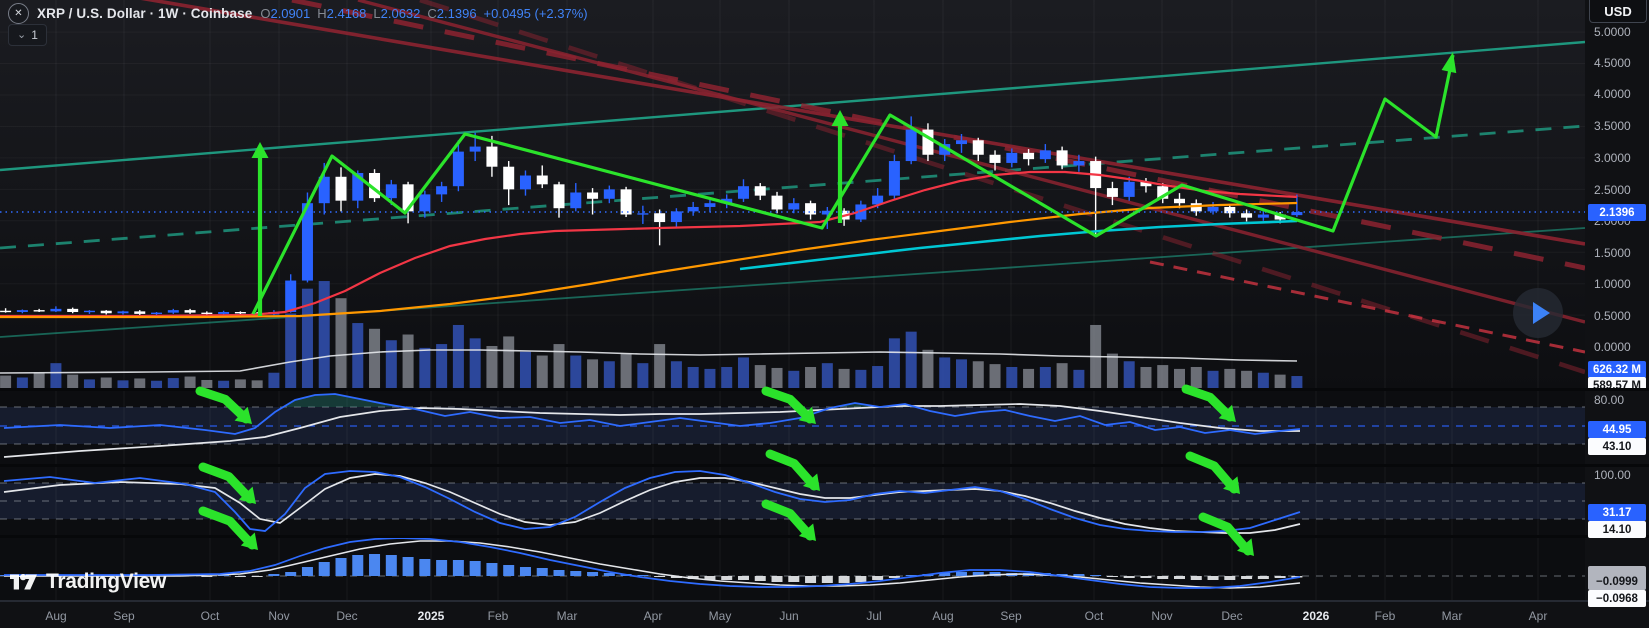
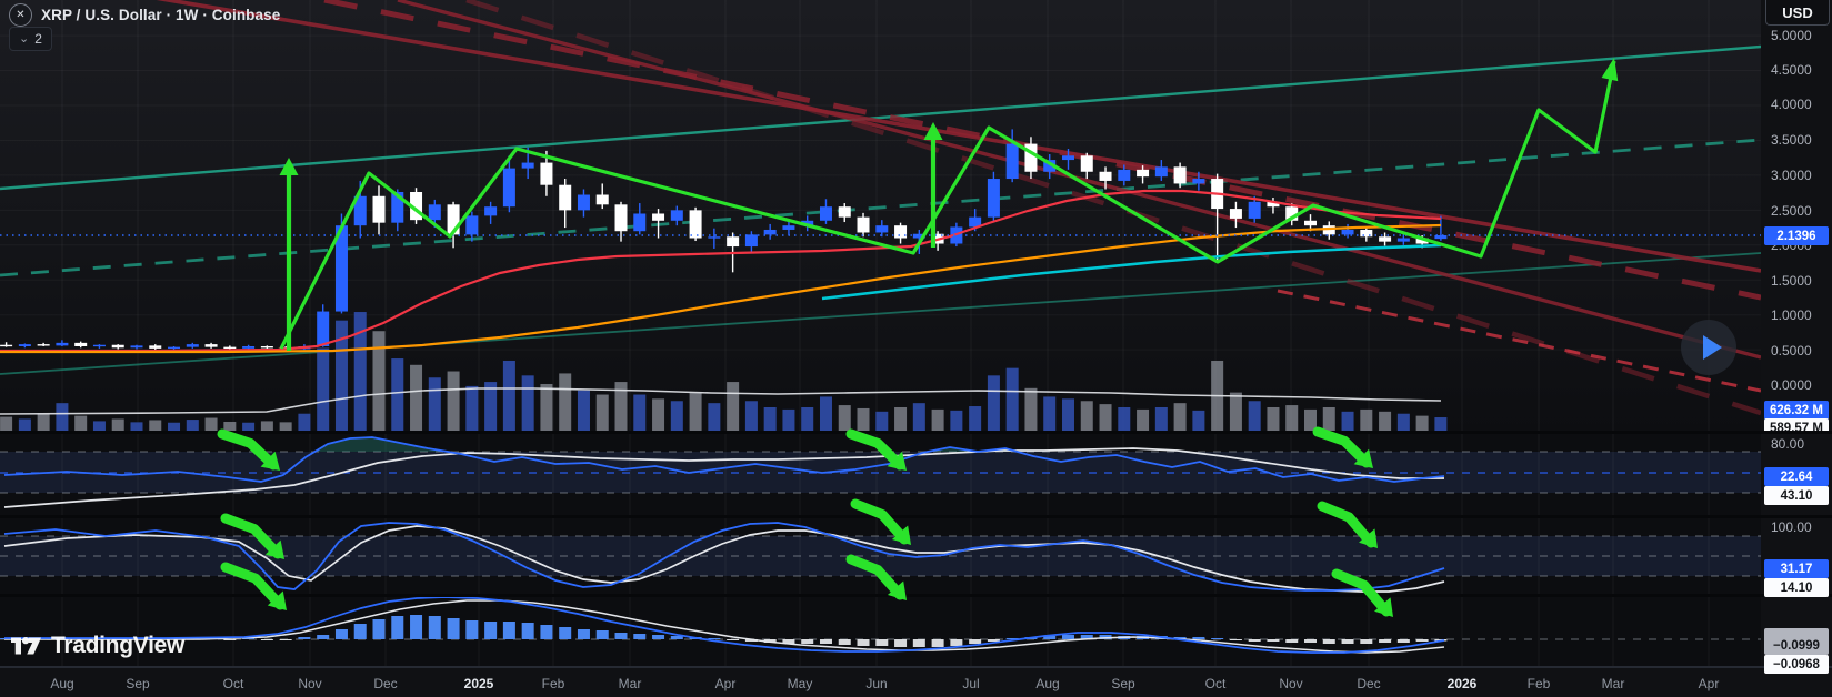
  ✕
  XRP / U.S. Dollar · 1W · Coinbase
- O2.0901
- H2.4168
- L2.0632
- C2.1396
- +0.0495 (+2.37%)
  ⌄
- 1
+ 2
  USD
  TradingView
  5.0000
  4.5000
  4.0000
  3.5000
  3.0000
  2.5000
  2.0000
  1.5000
  1.0000
  0.5000
  0.0000
  80.00
  100.00
  2.1396
  626.32 M
  589.57 M
- 44.95
+ 22.64
  43.10
  31.17
  14.10
  −0.0999
  −0.0968
  Aug
  Sep
  Oct
  Nov
  Dec
  2025
  Feb
  Mar
  Apr
  May
  Jun
  Jul
  Aug
  Sep
  Oct
  Nov
  Dec
  2026
  Feb
  Mar
  Apr
